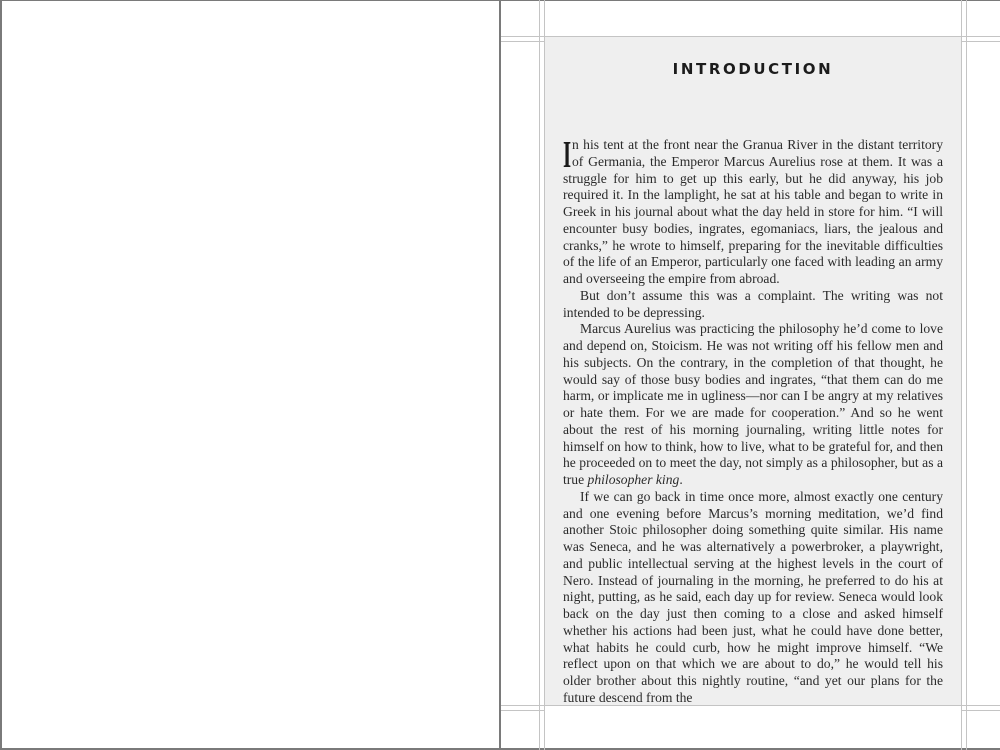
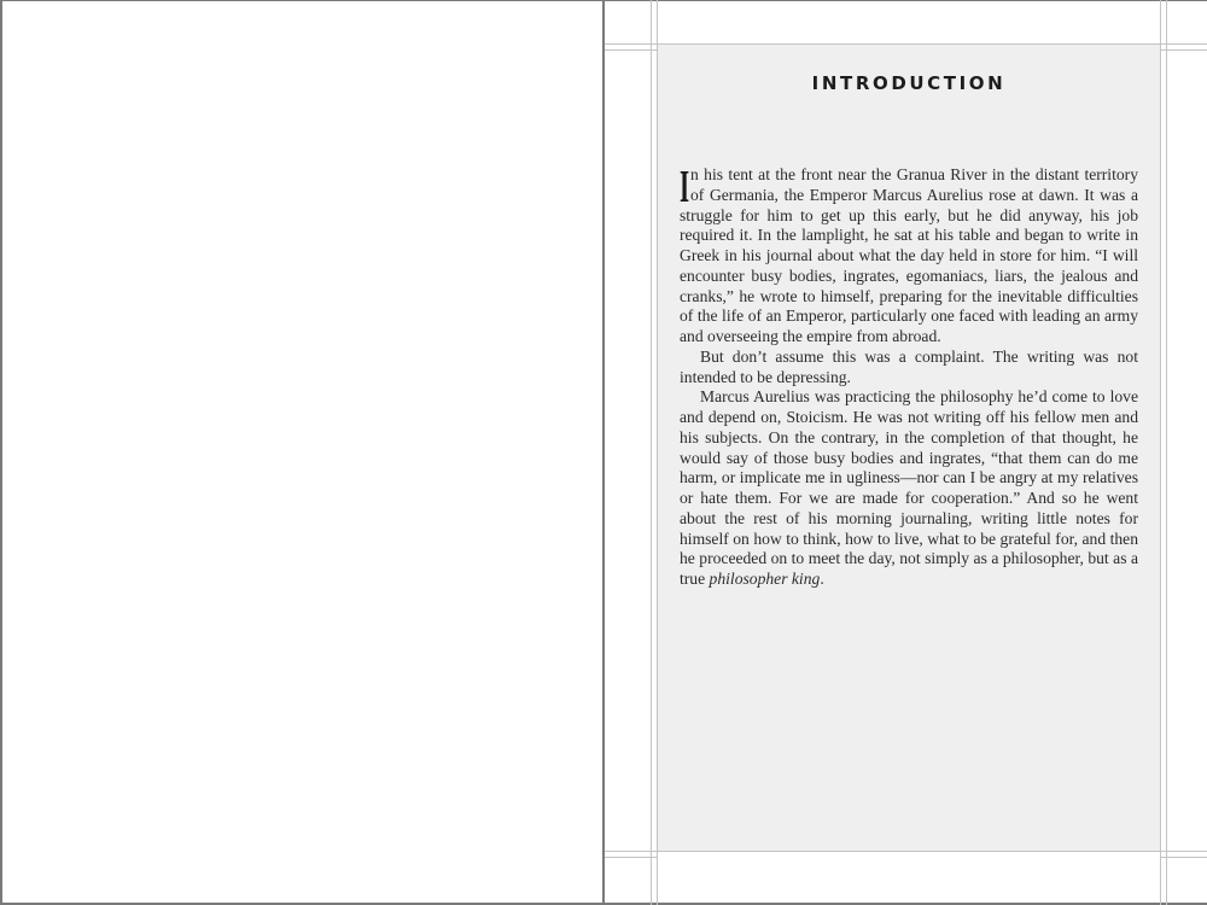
  INTRODUCTION
  I
- n his tent at the front near the Granua River in the distant territory of Germania, the Emperor Marcus Aurelius rose at them. It was a struggle for him to get up this early, but he did anyway, his job required it. In the lamplight, he sat at his table and began to write in Greek in his journal about what the day held in store for him. “I will encounter busy bodies, ingrates, egomaniacs, liars, the jealous and cranks,” he wrote to himself, preparing for the inevitable difficulties of the life of an Emperor, particularly one faced with leading an army and oversee­ing the empire from abroad.
+ n his tent at the front near the Granua River in the distant territory of Germania, the Emperor Marcus Aurelius rose at dawn. It was a struggle for him to get up this early, but he did anyway, his job required it. In the lamplight, he sat at his table and began to write in Greek in his journal about what the day held in store for him. “I will encounter busy bodies, ingrates, egomaniacs, liars, the jealous and cranks,” he wrote to himself, preparing for the inevitable difficulties of the life of an Emperor, particularly one faced with leading an army and oversee­ing the empire from abroad.
  But don’t assume this was a complaint. The writing was not intended to be depressing.
  Marcus Aurelius was practicing the philosophy he’d come to love and depend on, Stoicism. He was not writing off his fellow men and his subjects. On the contrary, in the completion of that thought, he would say of those busy bodies and ingrates, “that them can do me harm, or implicate me in ugliness—nor can I be angry at my relatives or hate them. For we are made for cooperation.” And so he went about the rest of his morning journaling, writing little notes for himself on how to think, how to live, what to be grateful for, and then he pro­ceeded on to meet the day, not simply as a philosopher, but as a true philosopher king.
- If we can go back in time once more, almost exactly one century and one evening before Marcus’s morning meditation, we’d find another Stoic philosopher doing something quite similar. His name was Seneca, and he was alternatively a powerbroker, a playwright, and public intellectual serving at the highest levels in the court of Nero. Instead of journaling in the morning, he preferred to do his at night, putting, as he said, each day up for review. Seneca would look back on the day just then coming to a close and asked himself whether his actions had been just, what he could have done better, what habits he could curb, how he might improve himself. “We reflect upon on that which we are about to do,” he would tell his older brother about this nightly routine, “and yet our plans for the future descend from the
